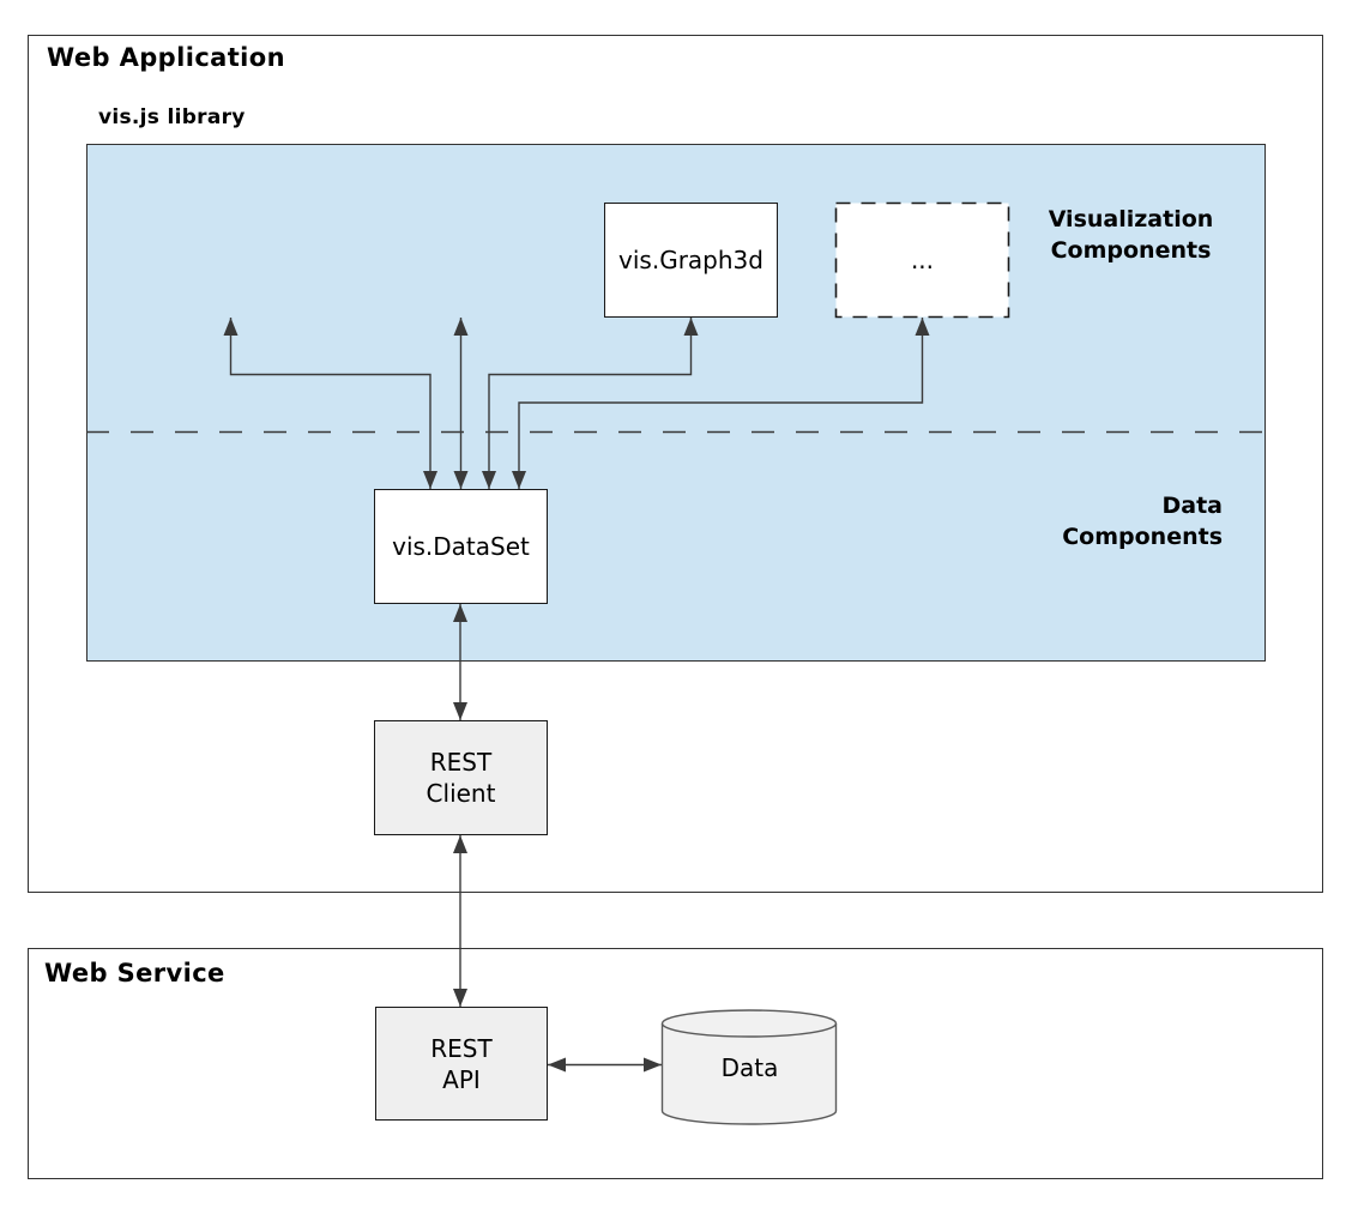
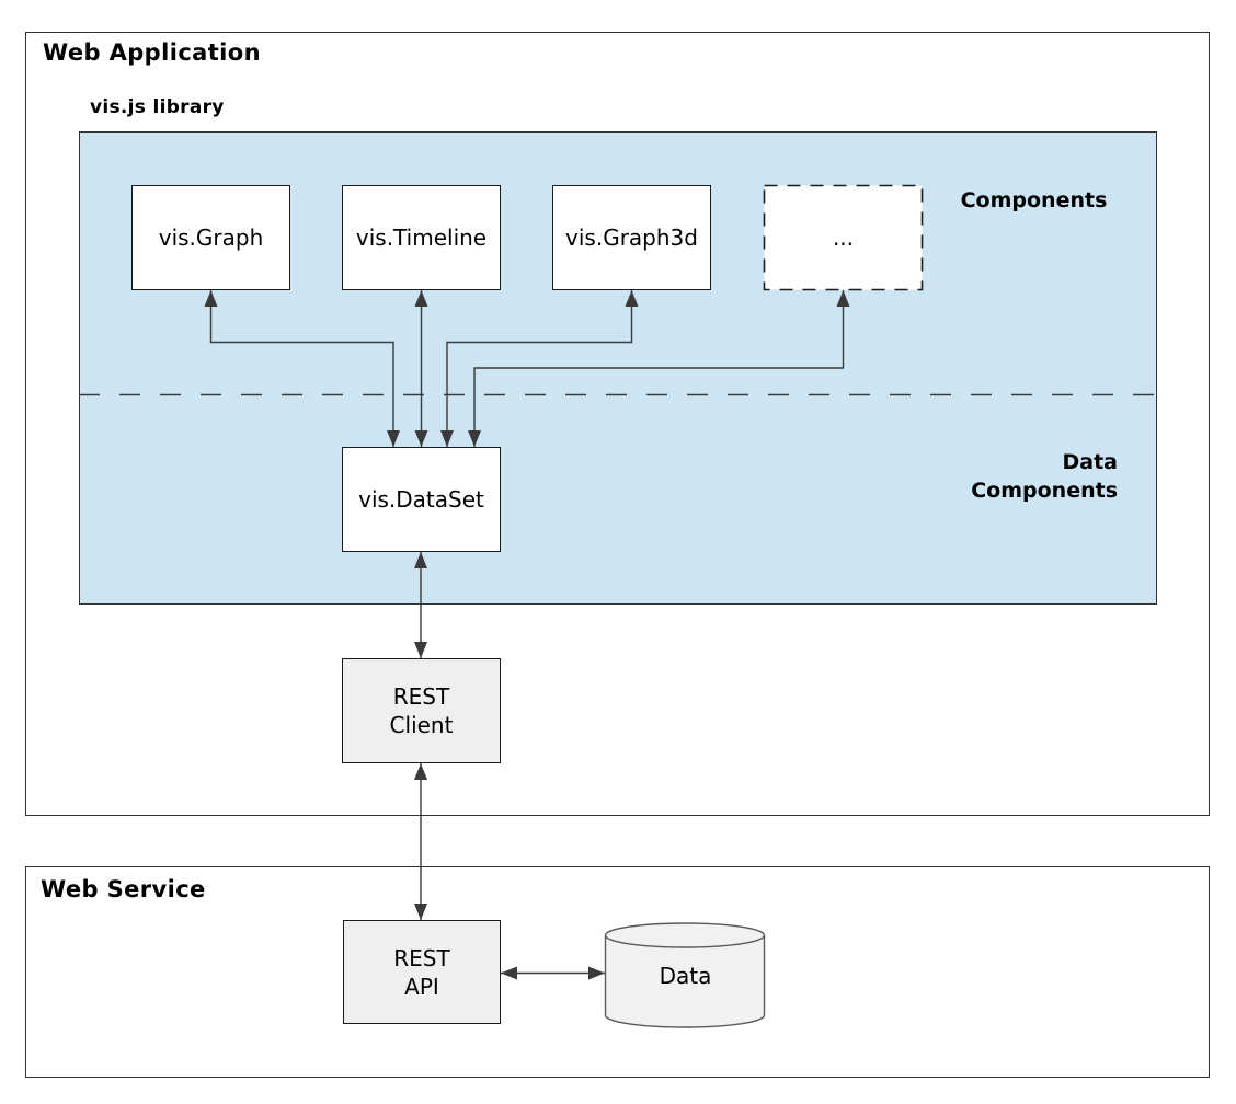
  Web Application
  vis.js library
+ vis.Graph
+ vis.Timeline
  vis.Graph3d
  ...
- Visualization
  Components
  Data
  Components
  vis.DataSet
  REST
  Client
  Web Service
  REST
  API
  Data
